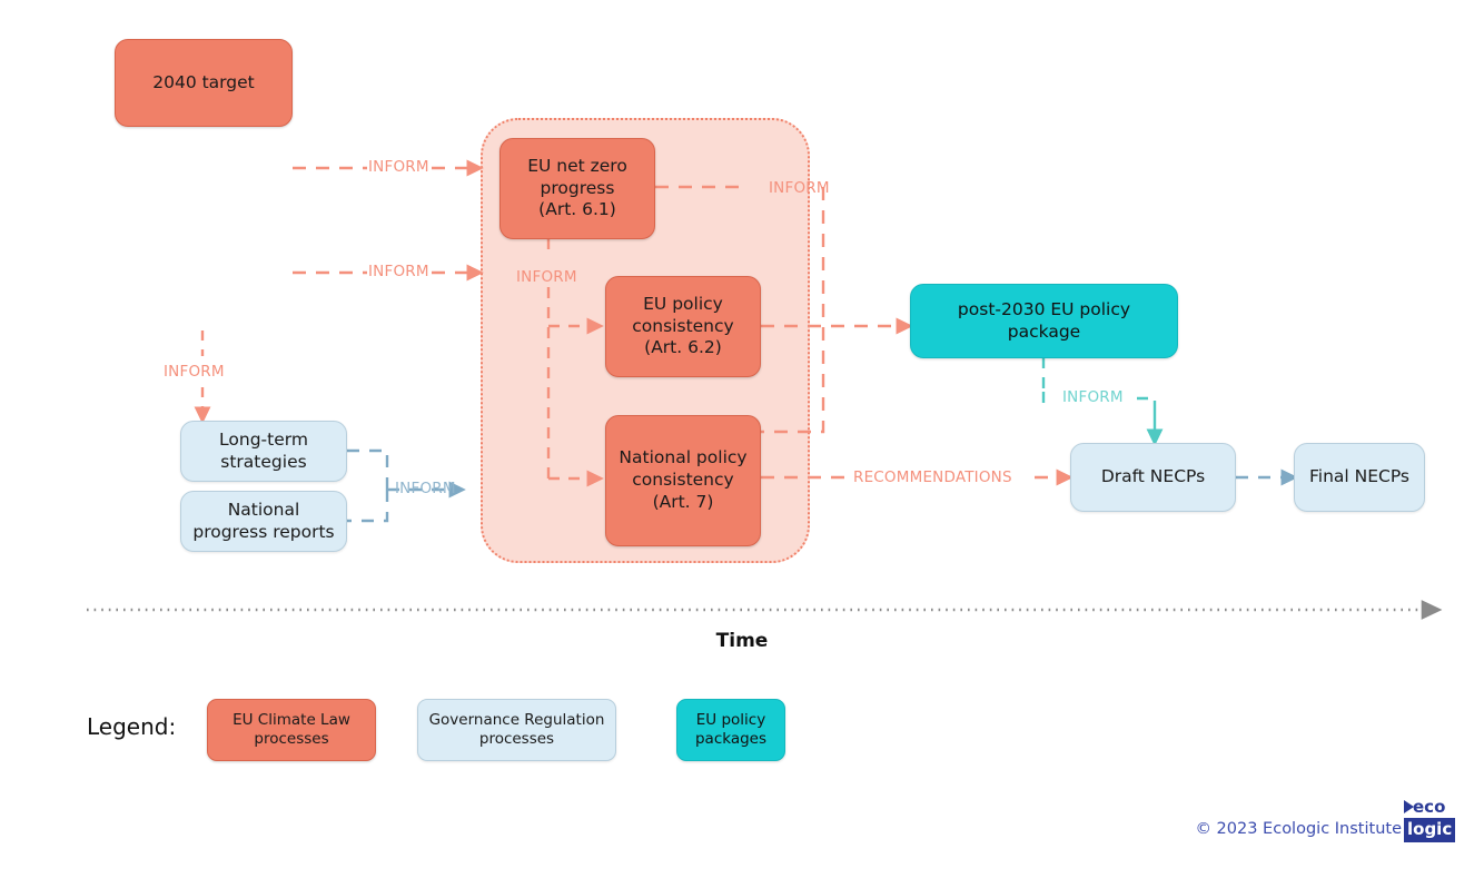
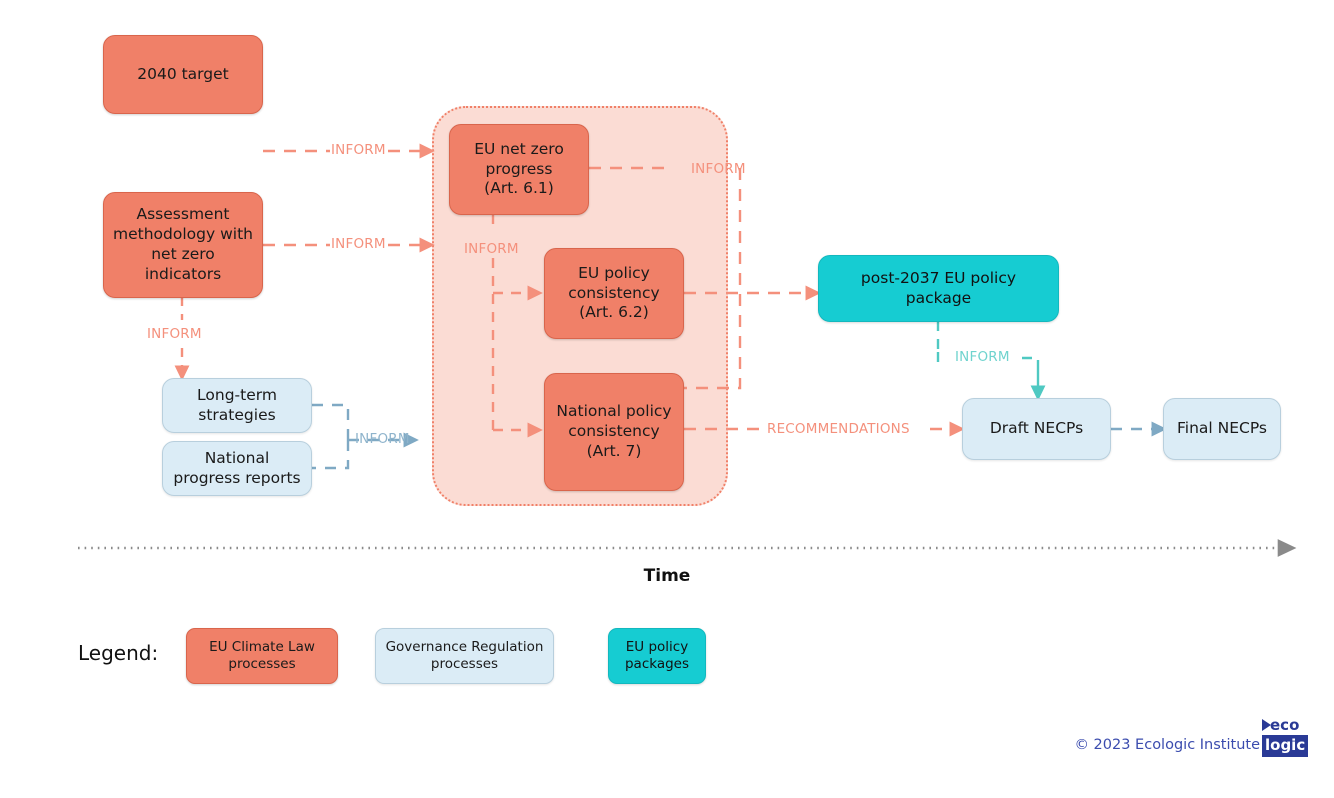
  2040 target
+ Assessment
+ methodology with
+ net zero
+ indicators
  Long-term
  strategies
  National
  progress reports
  EU net zero
  progress
  (Art. 6.1)
  EU policy
  consistency
  (Art. 6.2)
  National policy
  consistency
  (Art. 7)
- post-2030 EU policy package
+ post-2037 EU policy package
  Draft NECPs
  Final NECPs
  INFORM
  INFORM
  INFORM
  INFORM
  INFORM
  INFORM
  RECOMMENDATIONS
  INFORM
  Time
  Legend:
  EU Climate Law
  processes
  Governance Regulation
  processes
  EU policy
  packages
  © 2023 Ecologic Institute
  eco
  logic
